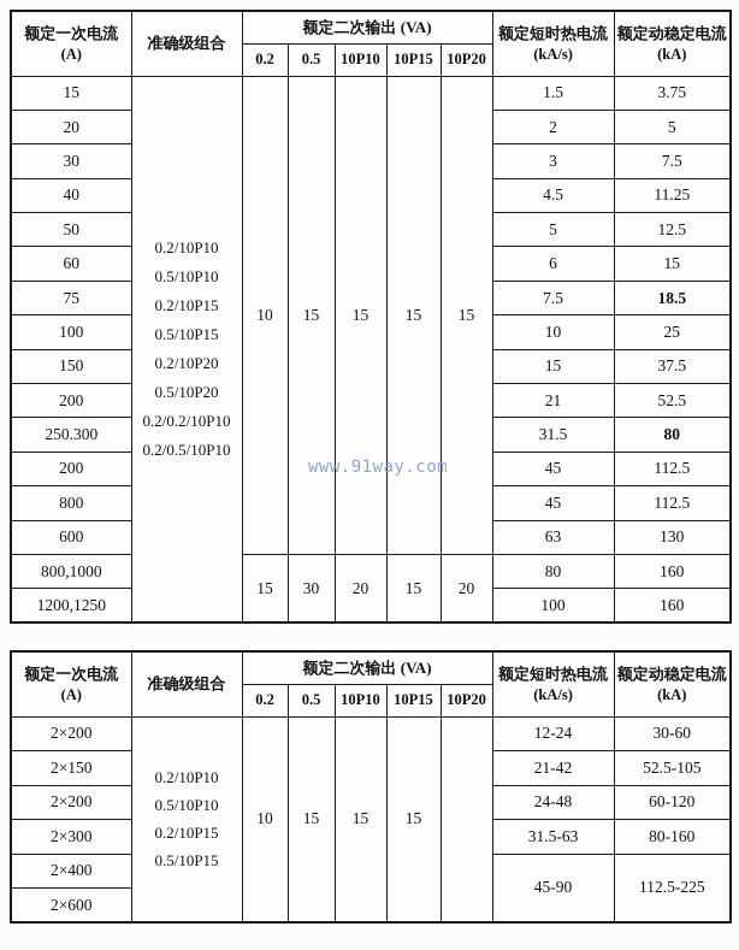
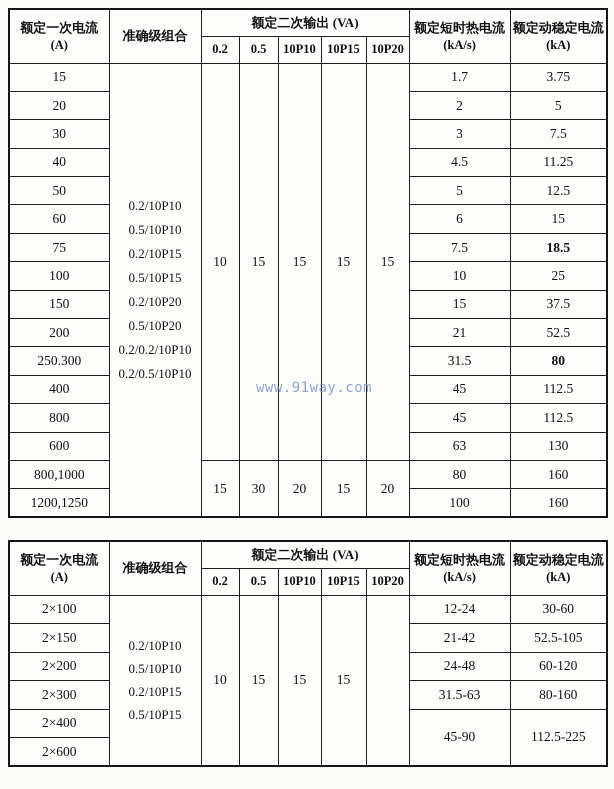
  额定一次电流 (A)	准确级组合	额定二次输出 (VA)	额定短时热电流 (kA/s)	额定动稳定电流 (kA)
  0.2	0.5	10P10	10P15	10P20
- 15	0.2/10P100.5/10P100.2/10P150.5/10P150.2/10P200.5/10P200.2/0.2/10P100.2/0.5/10P10	10	15	15	15	15	1.5	3.75
+ 15	0.2/10P100.5/10P100.2/10P150.5/10P150.2/10P200.5/10P200.2/0.2/10P100.2/0.5/10P10	10	15	15	15	15	1.7	3.75
  20	2	5
  30	3	7.5
  40	4.5	11.25
  50	5	12.5
  60	6	15
  75	7.5	18.5
  100	10	25
  150	15	37.5
  200	21	52.5
  250.300	31.5	80
- 200	45	112.5
+ 400	45	112.5
  800	45	112.5
  600	63	130
  800,1000	15	30	20	15	20	80	160
  1200,1250	100	160
  额定一次电流 (A)	准确级组合	额定二次输出 (VA)	额定短时热电流 (kA/s)	额定动稳定电流 (kA)
  0.2	0.5	10P10	10P15	10P20
- 2×200	0.2/10P100.5/10P100.2/10P150.5/10P15	10	15	15	15		12-24	30-60
+ 2×100	0.2/10P100.5/10P100.2/10P150.5/10P15	10	15	15	15		12-24	30-60
  2×150	21-42	52.5-105
  2×200	24-48	60-120
  2×300	31.5-63	80-160
  2×400	45-90	112.5-225
  2×600
  www.91way.com
